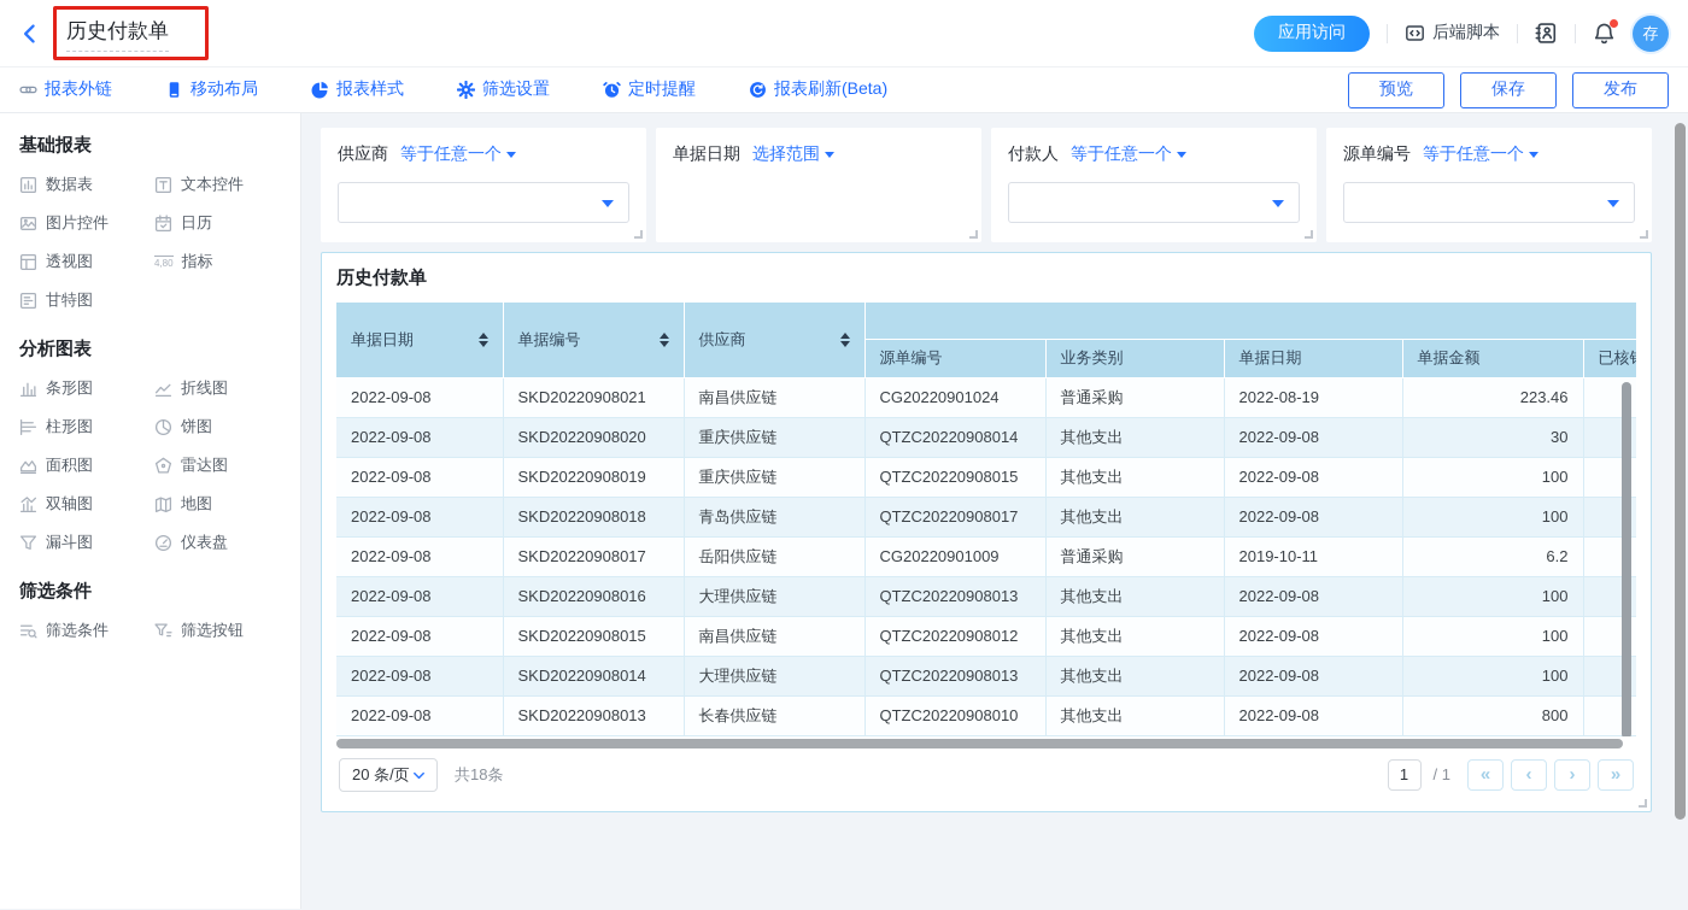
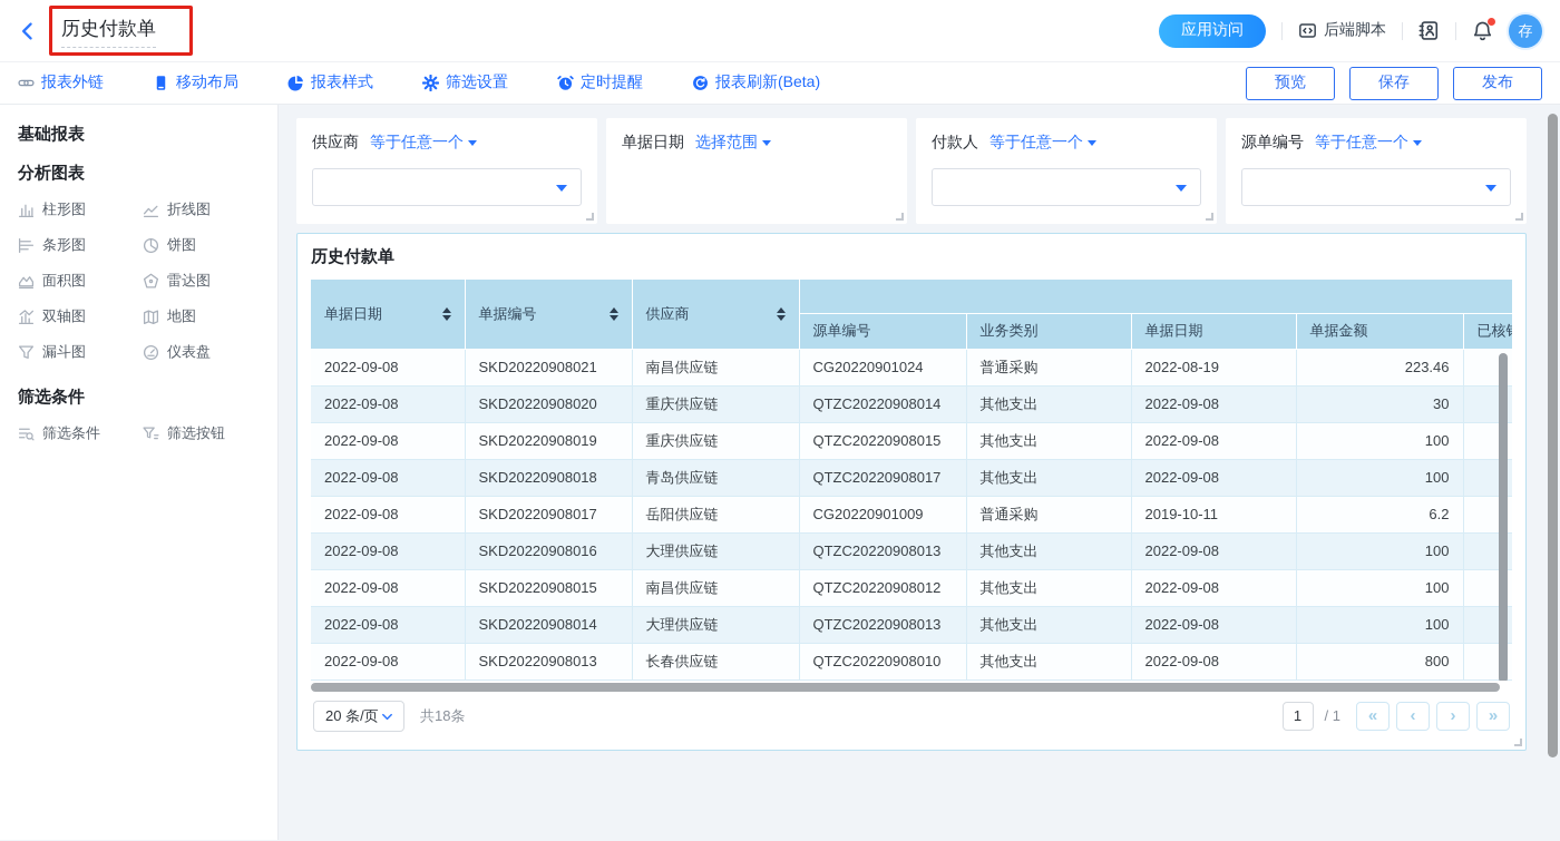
  历史付款单
  应用访问
  后端脚本
  存
  报表外链
  移动布局
  报表样式
  筛选设置
  定时提醒
  报表刷新(Beta)
  预览
  保存
  发布
  基础报表
- 数据表
- 文本控件
- 图片控件
- 日历
- 透视图
- 4,80
- 指标
- 甘特图
  分析图表
- 条形图
+ 柱形图
  折线图
- 柱形图
+ 条形图
  饼图
  面积图
  雷达图
  双轴图
  地图
  漏斗图
  仪表盘
  筛选条件
  筛选条件
  筛选按钮
  供应商
  等于任意一个
  单据日期
  选择范围
  付款人
  等于任意一个
  源单编号
  等于任意一个
  历史付款单
  单据日期	单据编号	供应商
  源单编号	业务类别	单据日期	单据金额	已核
  2022-09-08	SKD20220908021	南昌供应链	CG20220901024	普通采购	2022-08-19	223.46
  2022-09-08	SKD20220908020	重庆供应链	QTZC20220908014	其他支出	2022-09-08	30
  2022-09-08	SKD20220908019	重庆供应链	QTZC20220908015	其他支出	2022-09-08	100
  2022-09-08	SKD20220908018	青岛供应链	QTZC20220908017	其他支出	2022-09-08	100
  2022-09-08	SKD20220908017	岳阳供应链	CG20220901009	普通采购	2019-10-11	6.2
  2022-09-08	SKD20220908016	大理供应链	QTZC20220908013	其他支出	2022-09-08	100
  2022-09-08	SKD20220908015	南昌供应链	QTZC20220908012	其他支出	2022-09-08	100
  2022-09-08	SKD20220908014	大理供应链	QTZC20220908013	其他支出	2022-09-08	100
  2022-09-08	SKD20220908013	长春供应链	QTZC20220908010	其他支出	2022-09-08	800
  20 条/页
  共18条
  1
  / 1
  «
  ‹
  ›
  »
